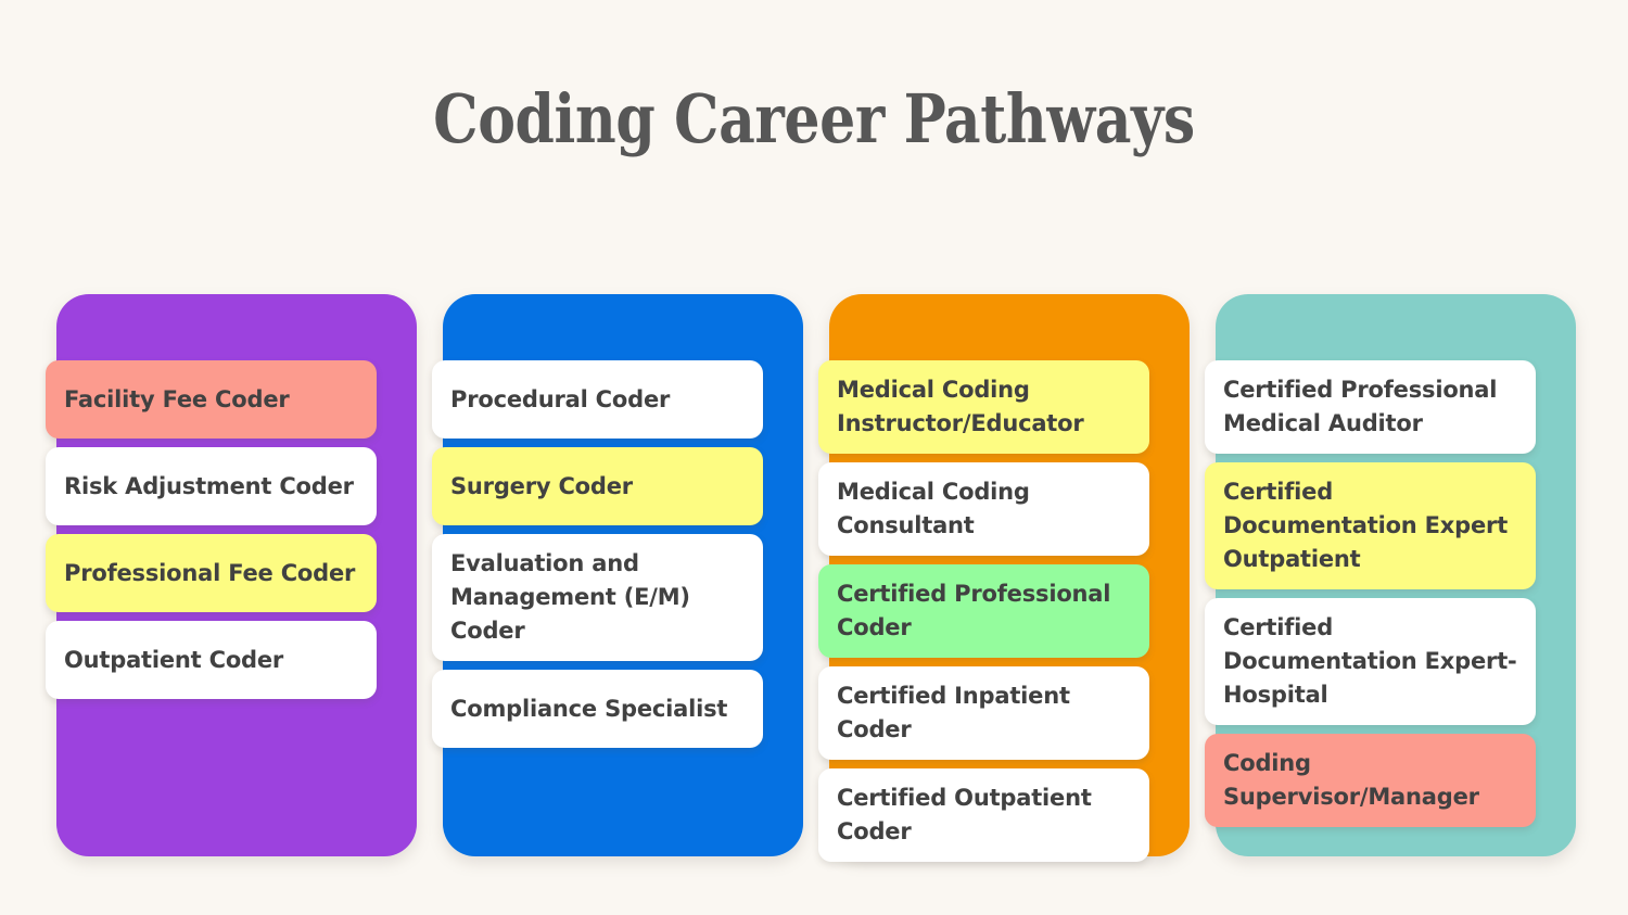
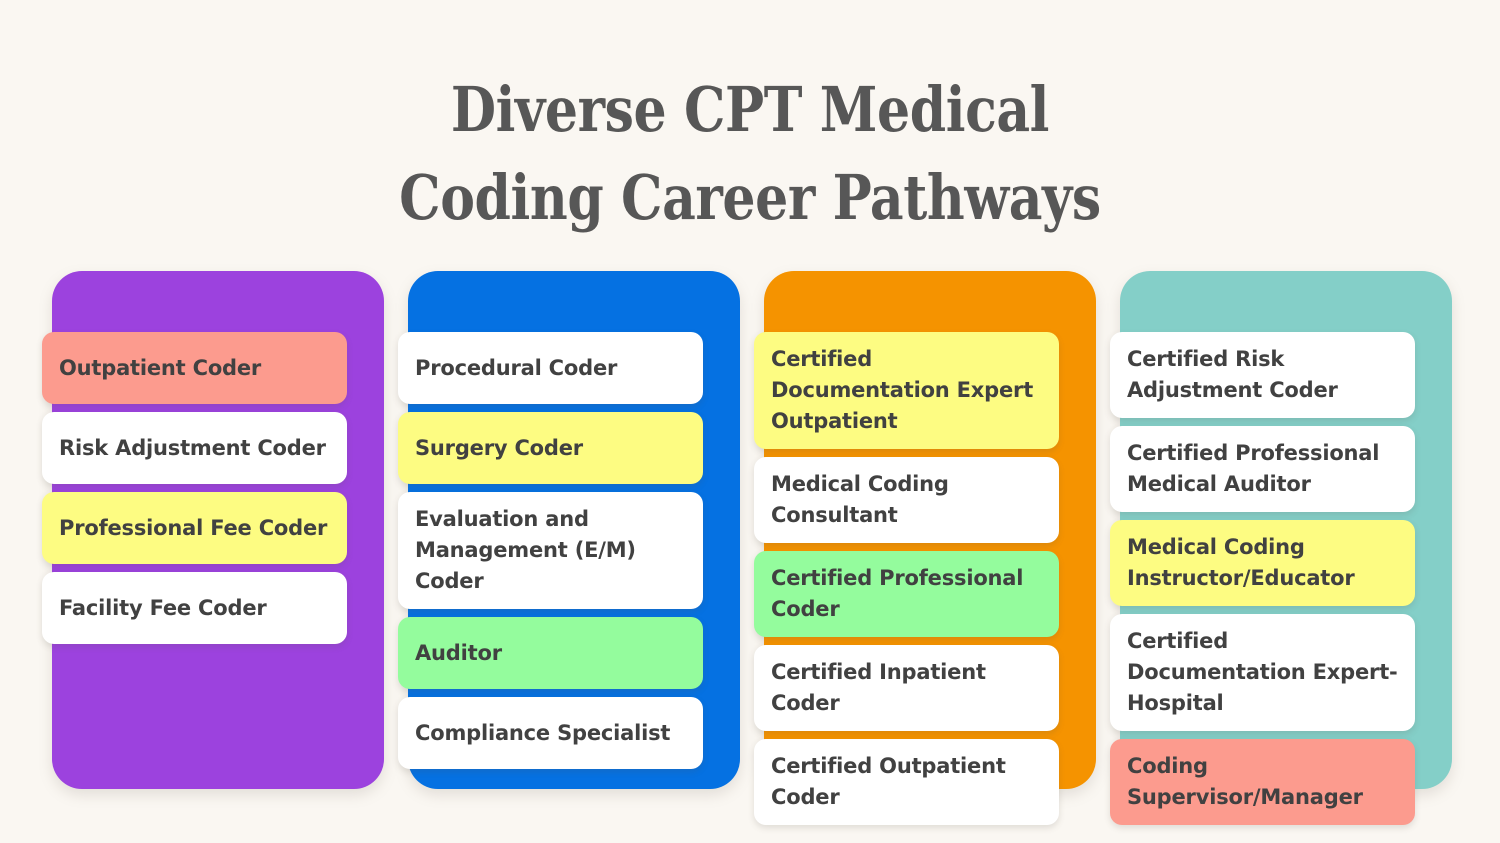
+ Diverse CPT Medical
  Coding Career Pathways
- Facility Fee Coder
+ Outpatient Coder
  Risk Adjustment Coder
  Professional Fee Coder
- Outpatient Coder
+ Facility Fee Coder
  Procedural Coder
  Surgery Coder
  Evaluation and Management (E/M) Coder
+ Auditor
  Compliance Specialist
- Medical Coding Instructor/Educator
+ Certified Documentation Expert Outpatient
  Medical Coding Consultant
  Certified Professional Coder
  Certified Inpatient Coder
  Certified Outpatient Coder
+ Certified Risk Adjustment Coder
  Certified Professional Medical Auditor
- Certified Documentation Expert Outpatient
+ Medical Coding Instructor/Educator
  Certified Documentation Expert-Hospital
  Coding Supervisor/Manager
